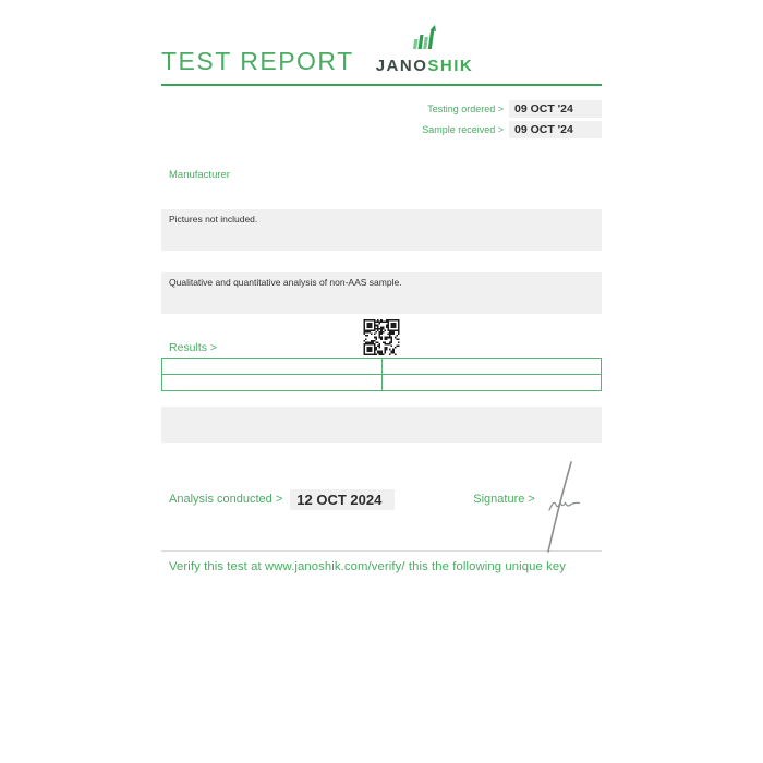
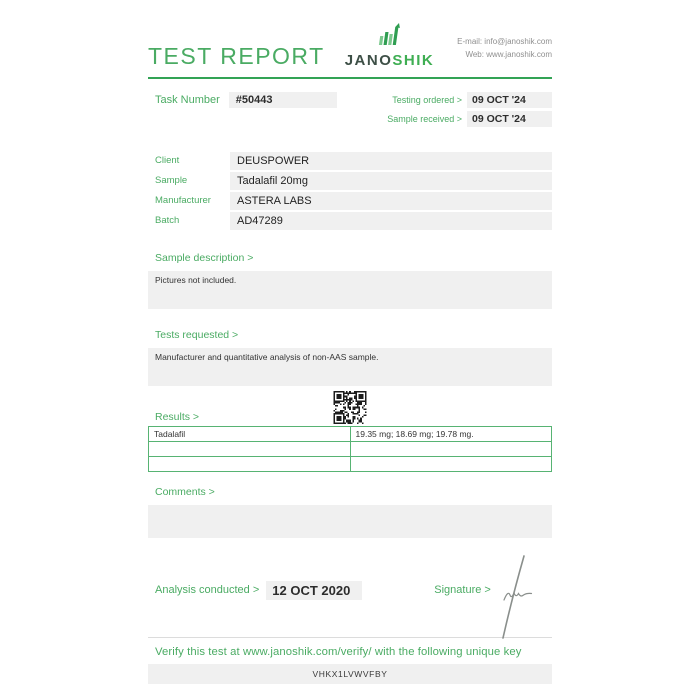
  TEST REPORT
  JANOSHIK
+ E-mail: info@janoshik.com
+ Web: www.janoshik.com
+ Task Number
+ #50443
  Testing ordered >
  09 OCT '24
  Sample received >
  09 OCT '24
+ Client
+ DEUSPOWER
+ Sample
+ Tadalafil 20mg
  Manufacturer
+ ASTERA LABS
+ Batch
+ AD47289
+ Sample description >
  Pictures not included.
+ Tests requested >
- Qualitative and quantitative analysis of non-AAS sample.
+ Manufacturer and quantitative analysis of non-AAS sample.
  Results >
+ Tadalafil	19.35 mg; 18.69 mg; 19.78 mg.
+ Comments >
  Analysis conducted >
- 12 OCT 2024
+ 12 OCT 2020
  Signature >
- Verify this test at www.janoshik.com/verify/ this the following unique key
+ Verify this test at www.janoshik.com/verify/ with the following unique key
+ VHKX1LVWVFBY
